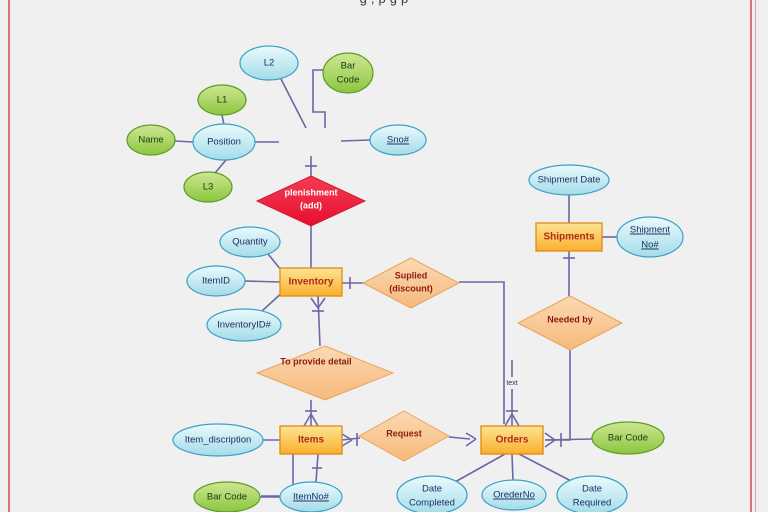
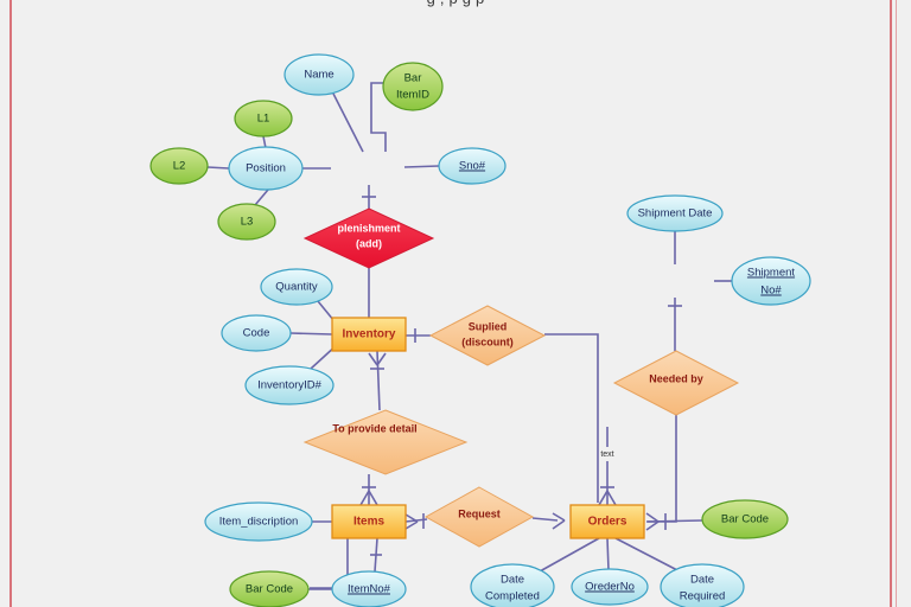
  plenishment
  (add)
  Suplied
  (discount)
  Needed by
  To provide detail
  Request
- L2
+ Name
  Bar
- Code
+ ItemID
  L1
- Name
+ L2
  L3
  Position
  Sno#
  Quantity
- ItemID
+ Code
  InventoryID#
  Shipment Date
  Shipment
  No#
  Item_discription
  Bar Code
  ItemNo#
  Bar Code
  Date
  Completed
  OrederNo
  Date
  Required
  Inventory
- Shipments
  Items
  Orders
